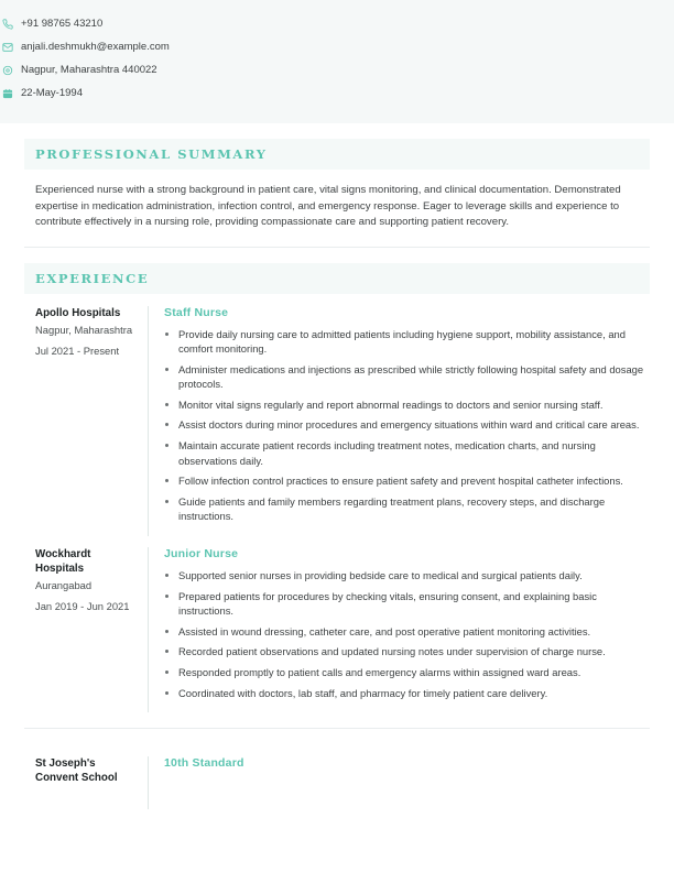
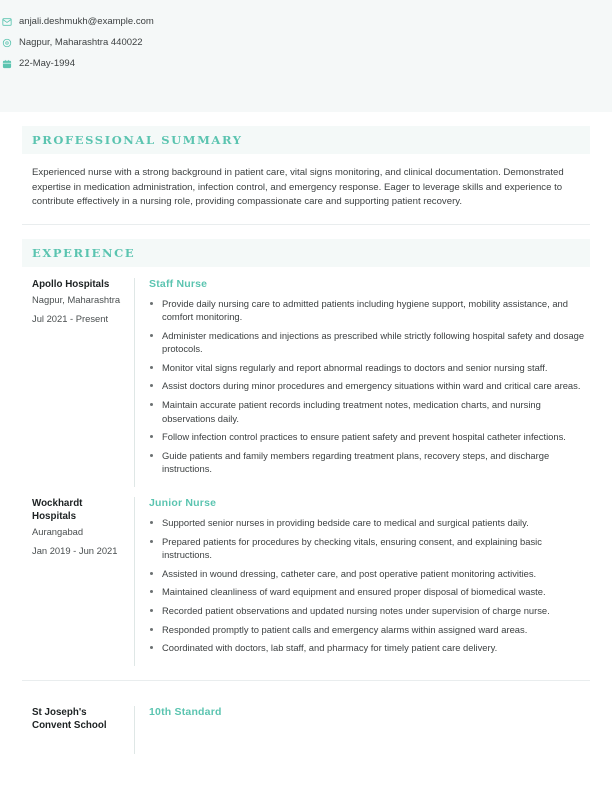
- +91 98765 43210
  anjali.deshmukh@example.com
  Nagpur, Maharashtra 440022
  22-May-1994
  PROFESSIONAL SUMMARY
  Experienced nurse with a strong background in patient care, vital signs monitoring, and clinical documentation. Demonstrated expertise in medication administration, infection control, and emergency response. Eager to leverage skills and experience to contribute effectively in a nursing role, providing compassionate care and supporting patient recovery.
  EXPERIENCE
  Apollo Hospitals
  Nagpur, Maharashtra
  Jul 2021 - Present
  Staff Nurse
  Provide daily nursing care to admitted patients including hygiene support, mobility assistance, and comfort monitoring.
  Administer medications and injections as prescribed while strictly following hospital safety and dosage protocols.
  Monitor vital signs regularly and report abnormal readings to doctors and senior nursing staff.
  Assist doctors during minor procedures and emergency situations within ward and critical care areas.
  Maintain accurate patient records including treatment notes, medication charts, and nursing observations daily.
  Follow infection control practices to ensure patient safety and prevent hospital catheter infections.
  Guide patients and family members regarding treatment plans, recovery steps, and discharge instructions.
  Wockhardt Hospitals
  Aurangabad
  Jan 2019 - Jun 2021
  Junior Nurse
  Supported senior nurses in providing bedside care to medical and surgical patients daily.
  Prepared patients for procedures by checking vitals, ensuring consent, and explaining basic instructions.
  Assisted in wound dressing, catheter care, and post operative patient monitoring activities.
+ Maintained cleanliness of ward equipment and ensured proper disposal of biomedical waste.
  Recorded patient observations and updated nursing notes under supervision of charge nurse.
  Responded promptly to patient calls and emergency alarms within assigned ward areas.
  Coordinated with doctors, lab staff, and pharmacy for timely patient care delivery.
  St Joseph's Convent School
  10th Standard
